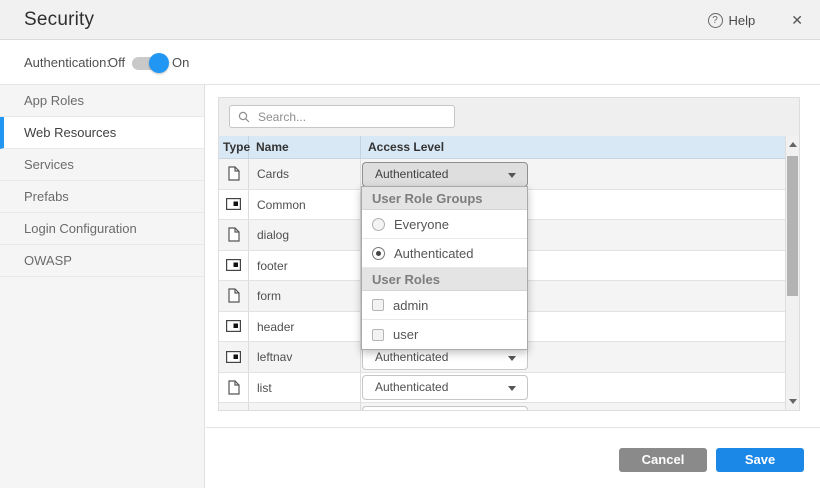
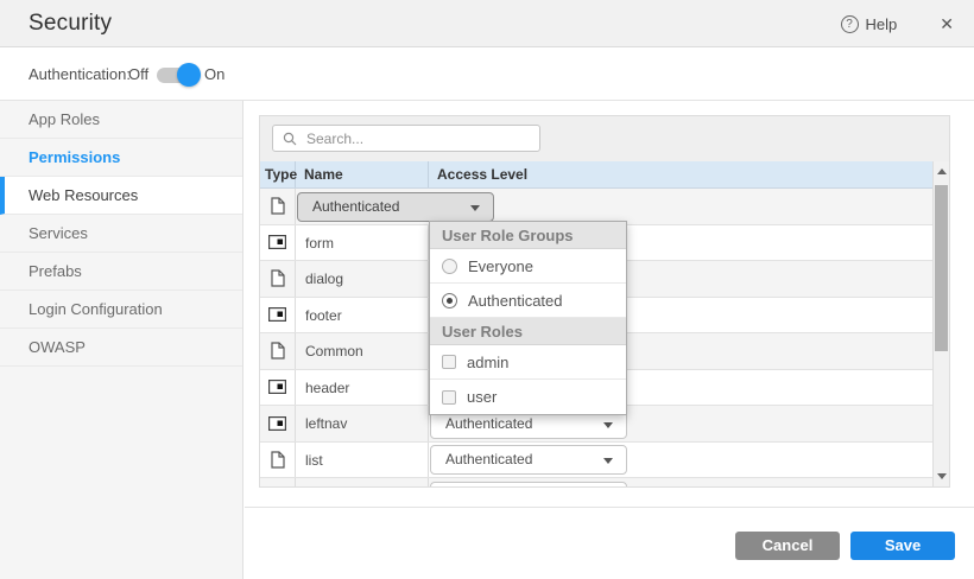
  Security
  ?
  Help
  ✕
  Authentication:
  Off
  On
  App Roles
+ Permissions
  Web Resources
  Services
  Prefabs
  Login Configuration
  OWASP
  Search...
  Type
  Name
  Access Level
- Cards
  Authenticated
- Common
+ form
  dialog
  footer
- form
+ Common
  header
  leftnav
  Authenticated
  list
  Authenticated
  User Role Groups
  Everyone
  Authenticated
  User Roles
  admin
  user
  Cancel
  Save
